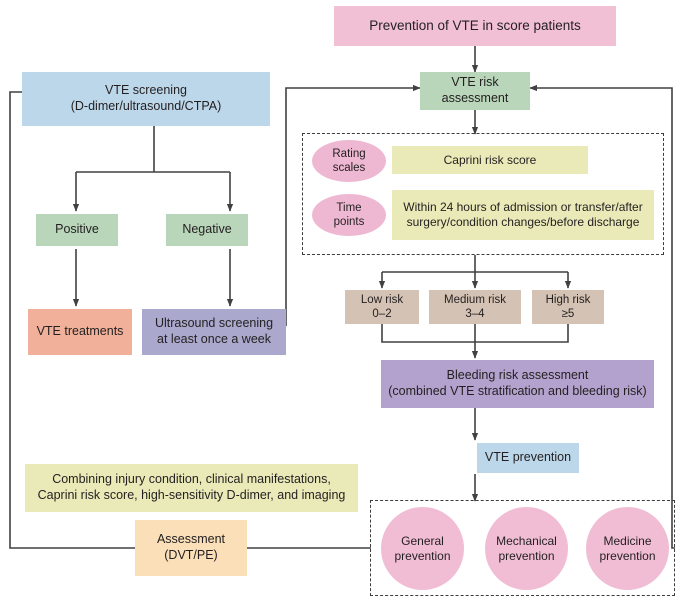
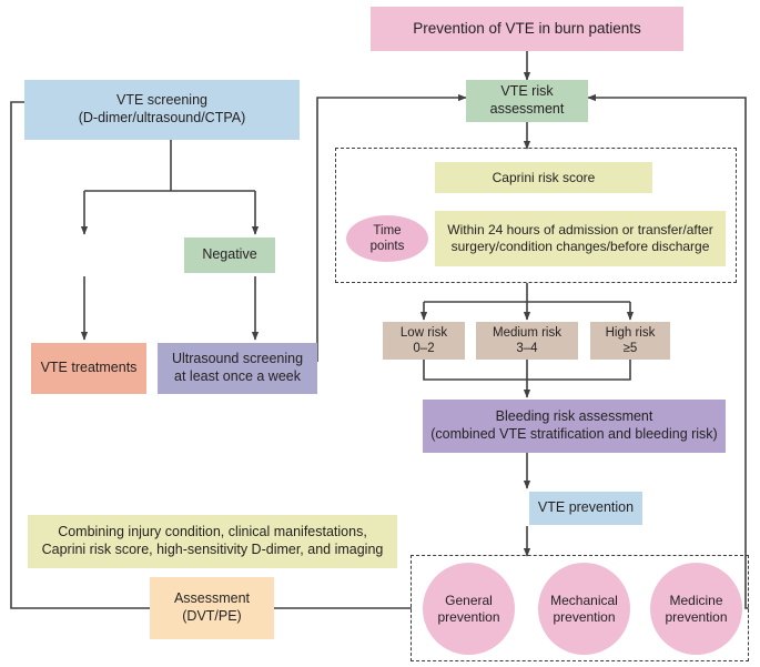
- Prevention of VTE in score patients
+ Prevention of VTE in burn patients
  VTE risk
  assessment
  VTE screening
  (D-dimer/ultrasound/CTPA)
- Positive
  Negative
  VTE treatments
  Ultrasound screening
  at least once a week
- Rating
- scales
  Caprini risk score
  Time
  points
  Within 24 hours of admission or transfer/after
  surgery/condition changes/before discharge
  Low risk
  0–2
  Medium risk
  3–4
  High risk
  ≥5
  Bleeding risk assessment
  (combined VTE stratification and bleeding risk)
  VTE prevention
  General
  prevention
  Mechanical
  prevention
  Medicine
  prevention
  Combining injury condition, clinical manifestations,
  Caprini risk score, high-sensitivity D-dimer, and imaging
  Assessment
  (DVT/PE)
